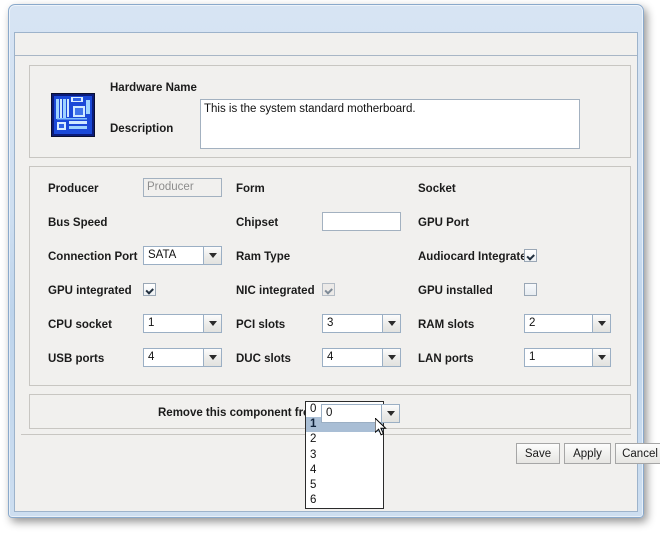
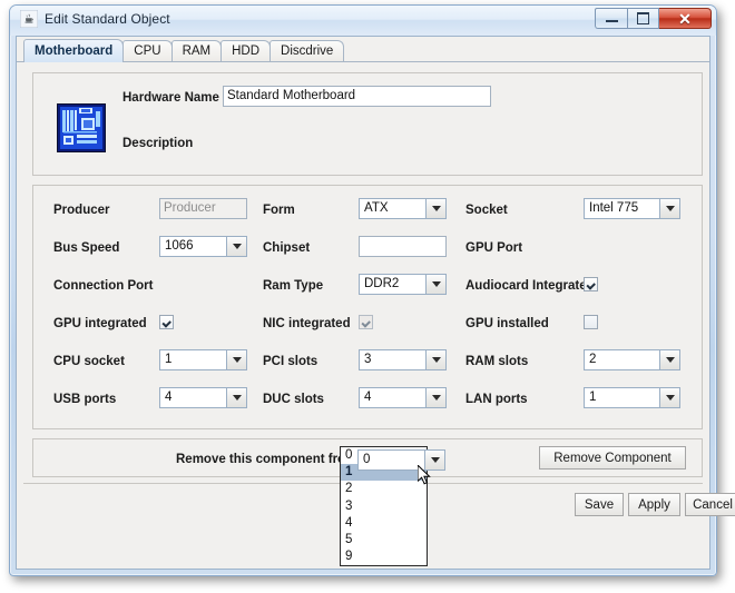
+ Edit Standard Object
+ ✕
+ Motherboard
+ CPU
+ RAM
+ HDD
+ Discdrive
  Hardware Name
+ Standard Motherboard
  Description
- This is the system standard motherboard.
  Producer
  Producer
  Form
+ ATX
  Socket
+ Intel 775
  Bus Speed
+ 1066
  Chipset
  GPU Port
  Connection Port
- SATA
  Ram Type
+ DDR2
  Audiocard Integrat
  GPU integrated
  NIC integrated
  GPU installed
  CPU socket
  1
  PCI slots
  3
  RAM slots
  2
  USB ports
  4
  DUC slots
  4
  LAN ports
  1
  0
+ Remove Component
  Save
  Apply
  Cancel
  0
  1
  2
  3
  4
  5
- 6
+ 9
